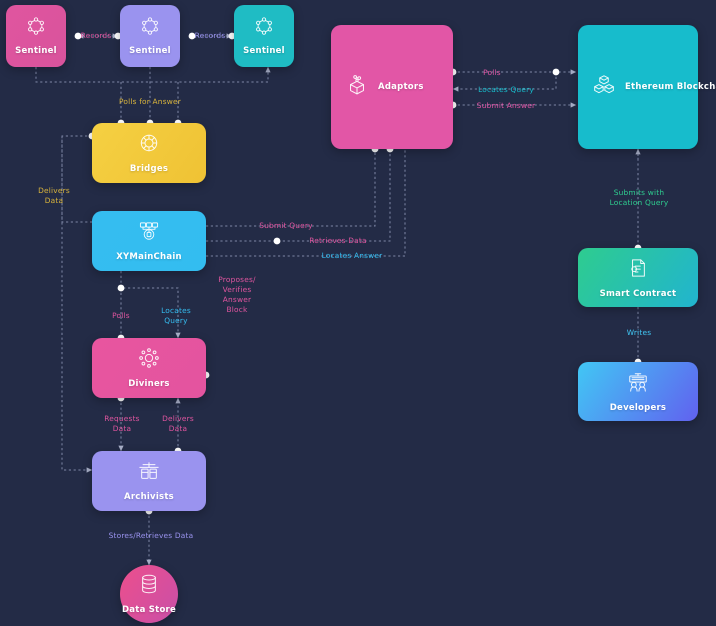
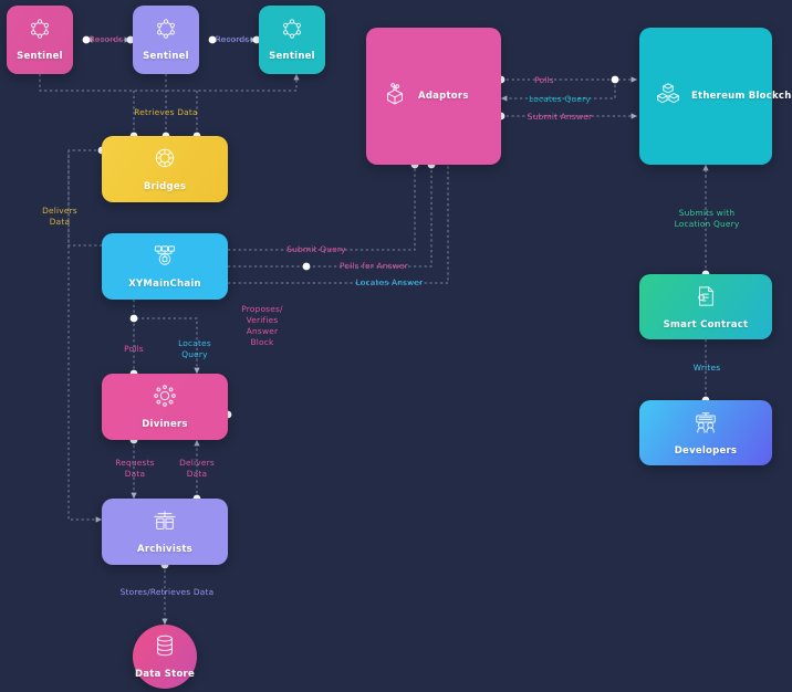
  Sentinel
  Sentinel
  Sentinel
  Bridges
  XYMainChain
  Diviners
  Archivists
  Data Store
  Adaptors
  Ethereum Blockch
  Smart Contract
  Developers
  Records
  Records
- Polls for Answer
+ Retrieves Data
  Delivers
  Data
  Submit Query
- Retrieves Data
+ Polls for Answer
  Locates Answer
  Proposes/
  Verifies
  Answer
  Block
  Polls
  Locates
  Query
  Requests
  Data
  Delivers
  Data
  Stores/Retrieves Data
  Polls
  Locates Query
  Submit Answer
  Submits with
  Location Query
  Writes
